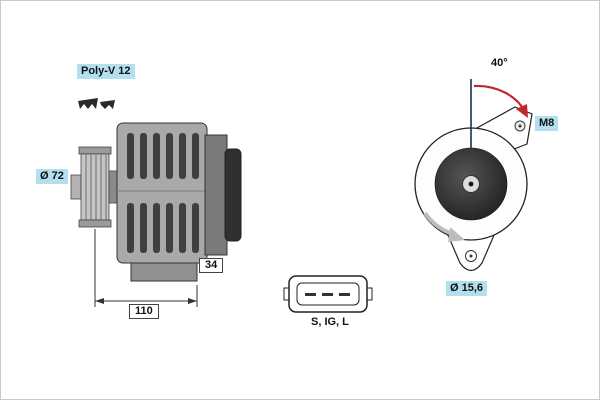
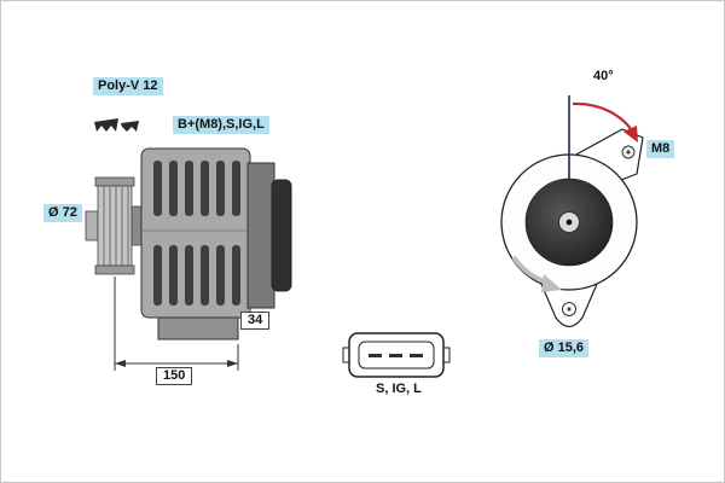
  Poly-V 12
+ B+(M8),S,IG,L
  Ø 72
  34
- 110
+ 150
  S, IG, L
  40°
  M8
  Ø 15,6
